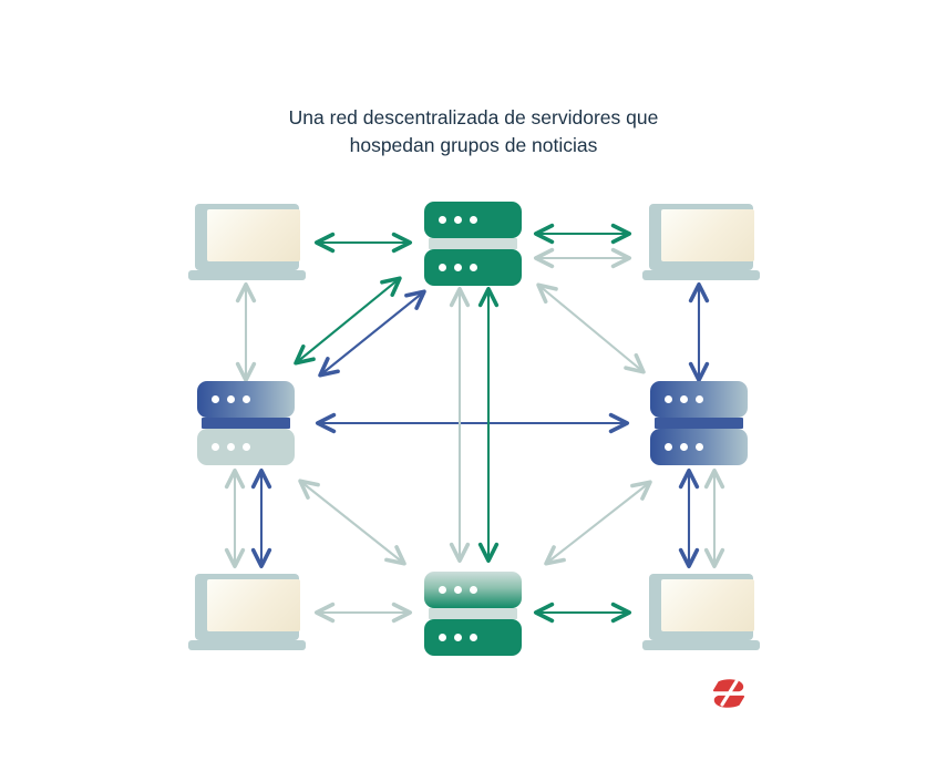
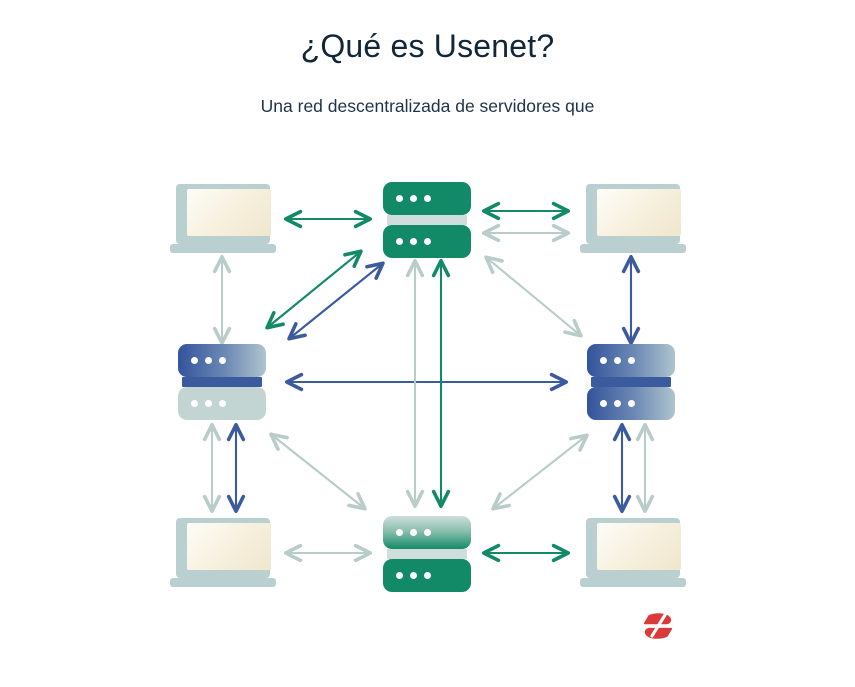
+ ¿Qué es Usenet?
  Una red descentralizada de servidores que
- hospedan grupos de noticias
